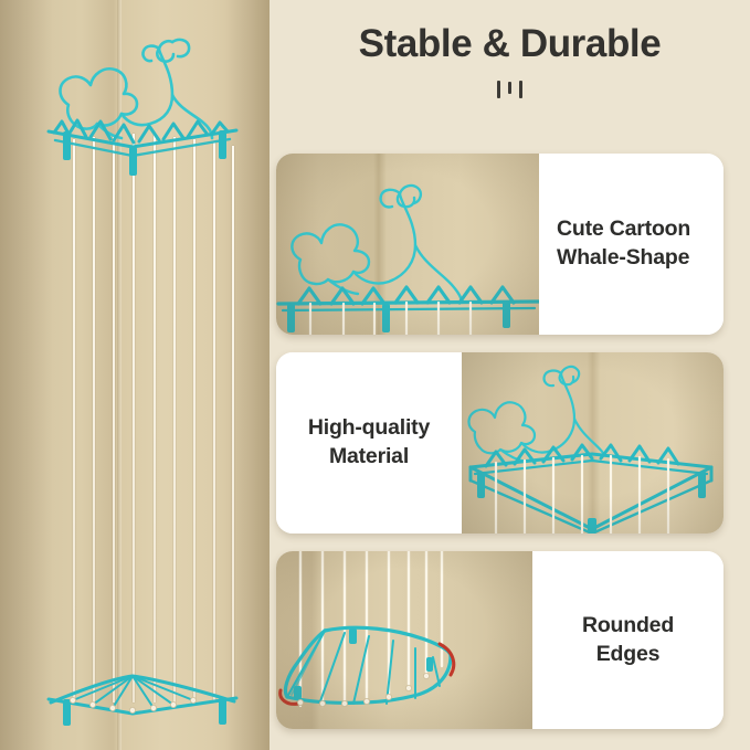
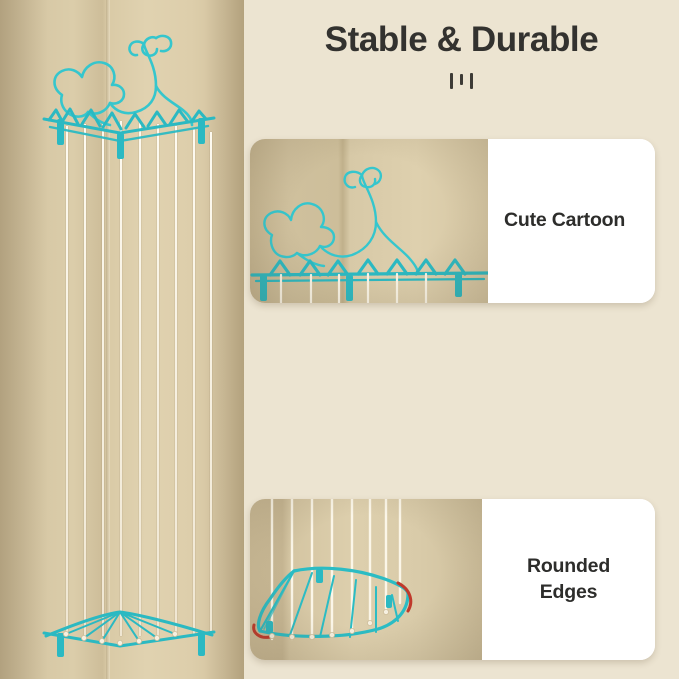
  Stable & Durable
  Cute Cartoon
- Whale-Shape
- High-quality
- Material
  Rounded
  Edges
